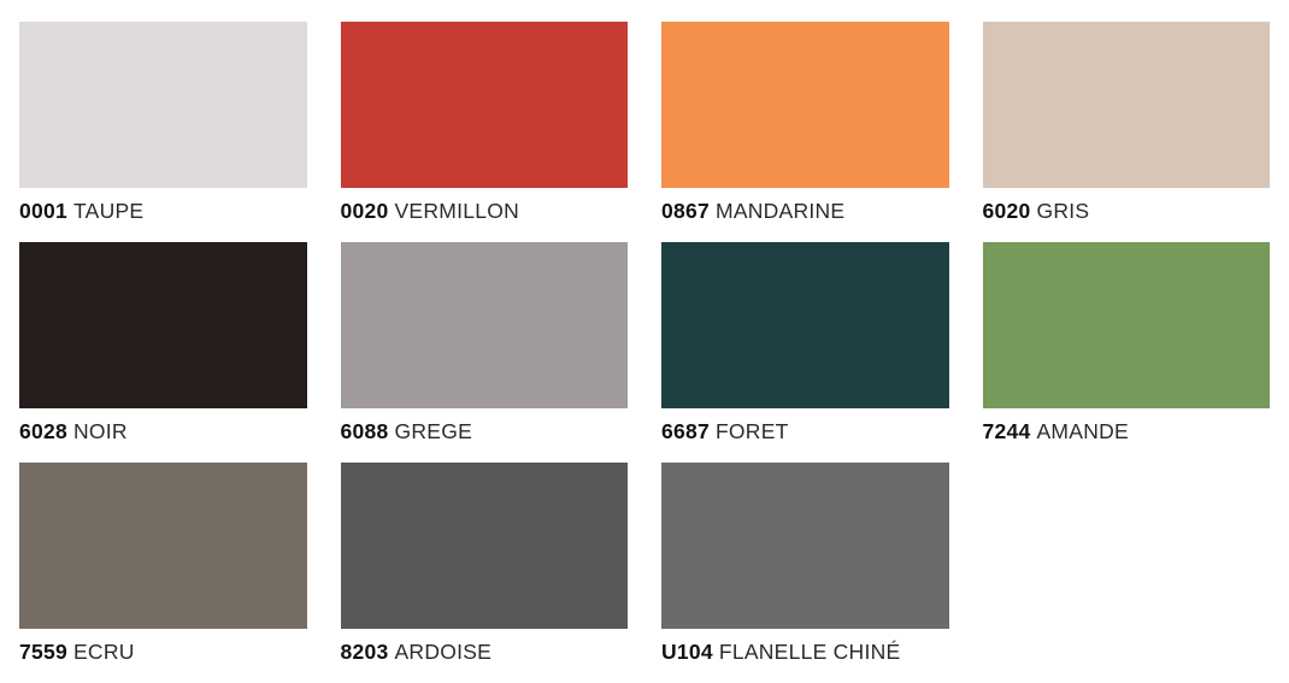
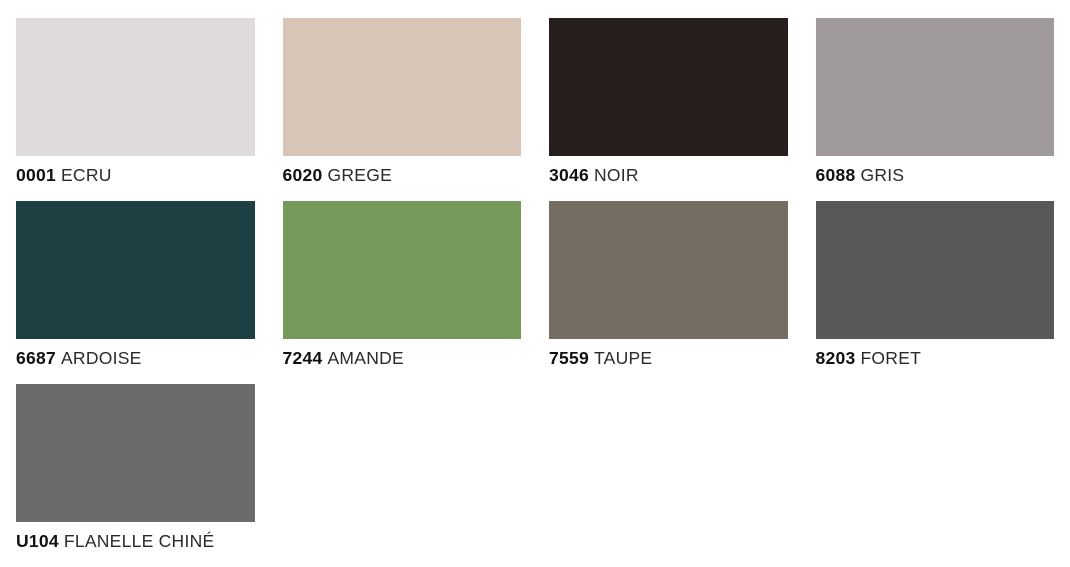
- 0001 TAUPE
+ 0001 ECRU
- 0020 VERMILLON
- 0867 MANDARINE
- 6020 GRIS
+ 6020 GREGE
- 6028 NOIR
+ 3046 NOIR
- 6088 GREGE
+ 6088 GRIS
- 6687 FORET
+ 6687 ARDOISE
  7244 AMANDE
- 7559 ECRU
+ 7559 TAUPE
- 8203 ARDOISE
+ 8203 FORET
  U104 FLANELLE CHINÉ
